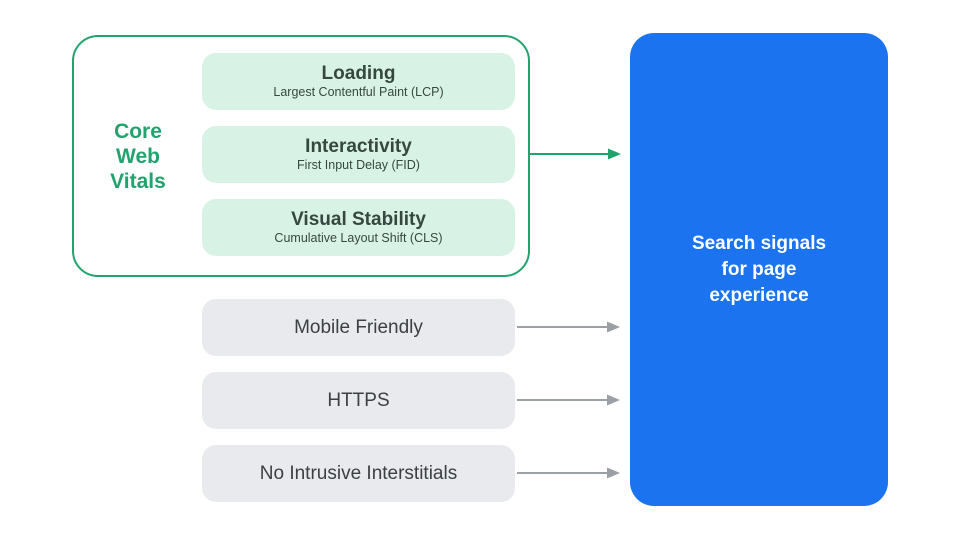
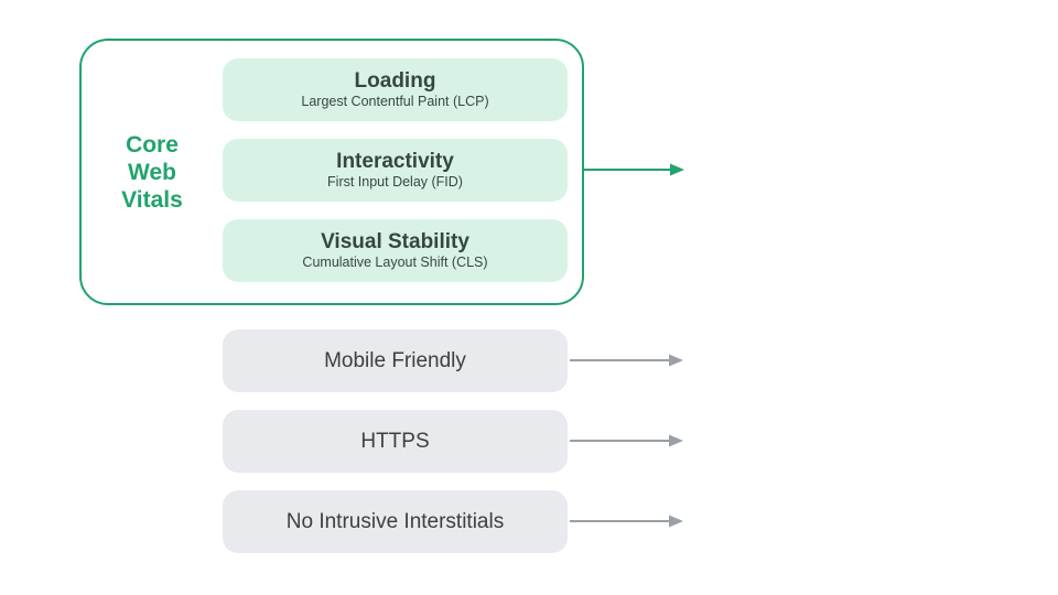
  Core
  Web
  Vitals
  Loading
  Largest Contentful Paint (LCP)
  Interactivity
  First Input Delay (FID)
  Visual Stability
  Cumulative Layout Shift (CLS)
  Mobile Friendly
  HTTPS
  No Intrusive Interstitials
- Search signals
- for page
- experience
